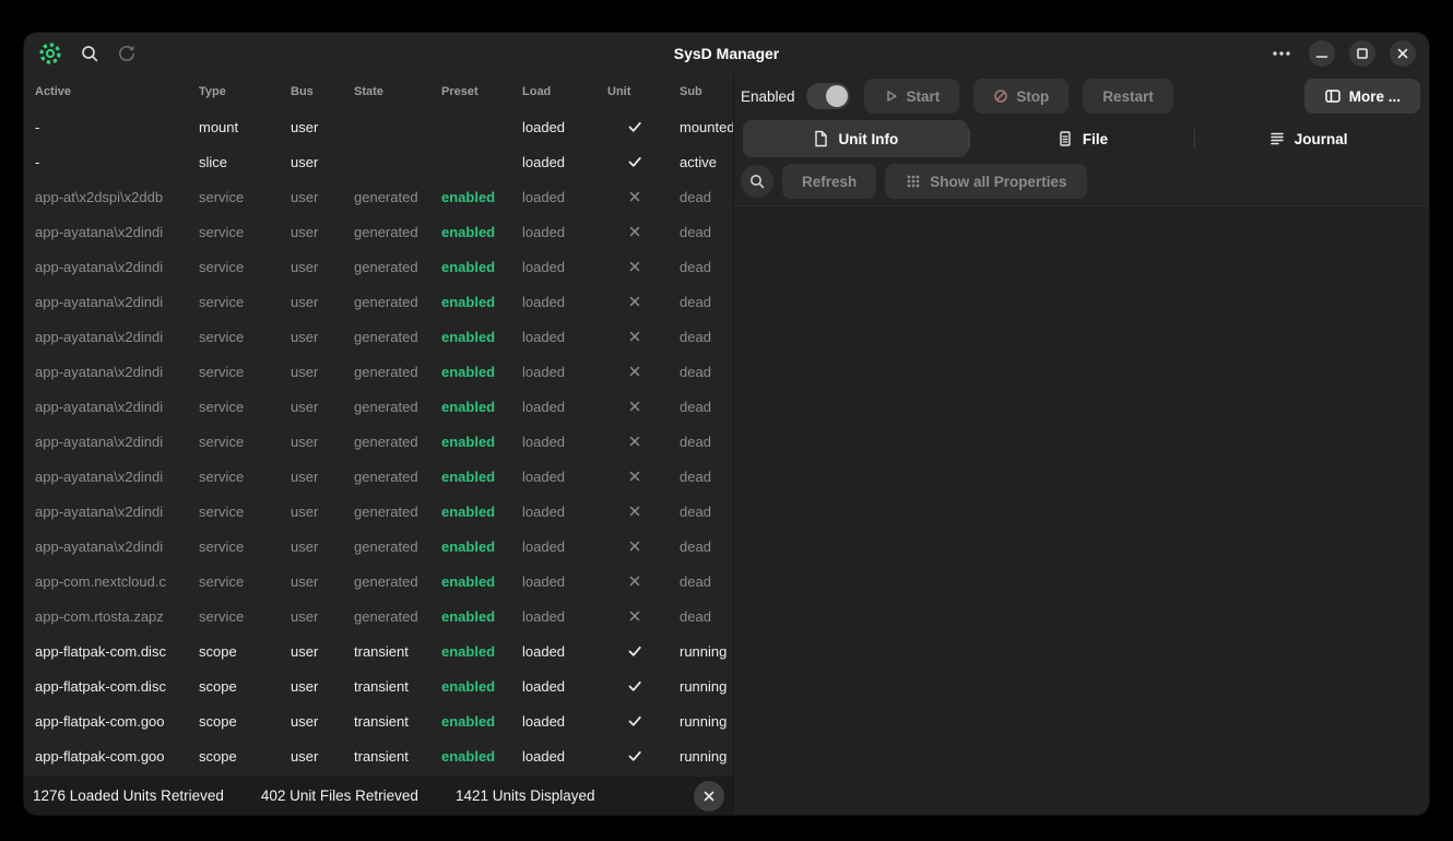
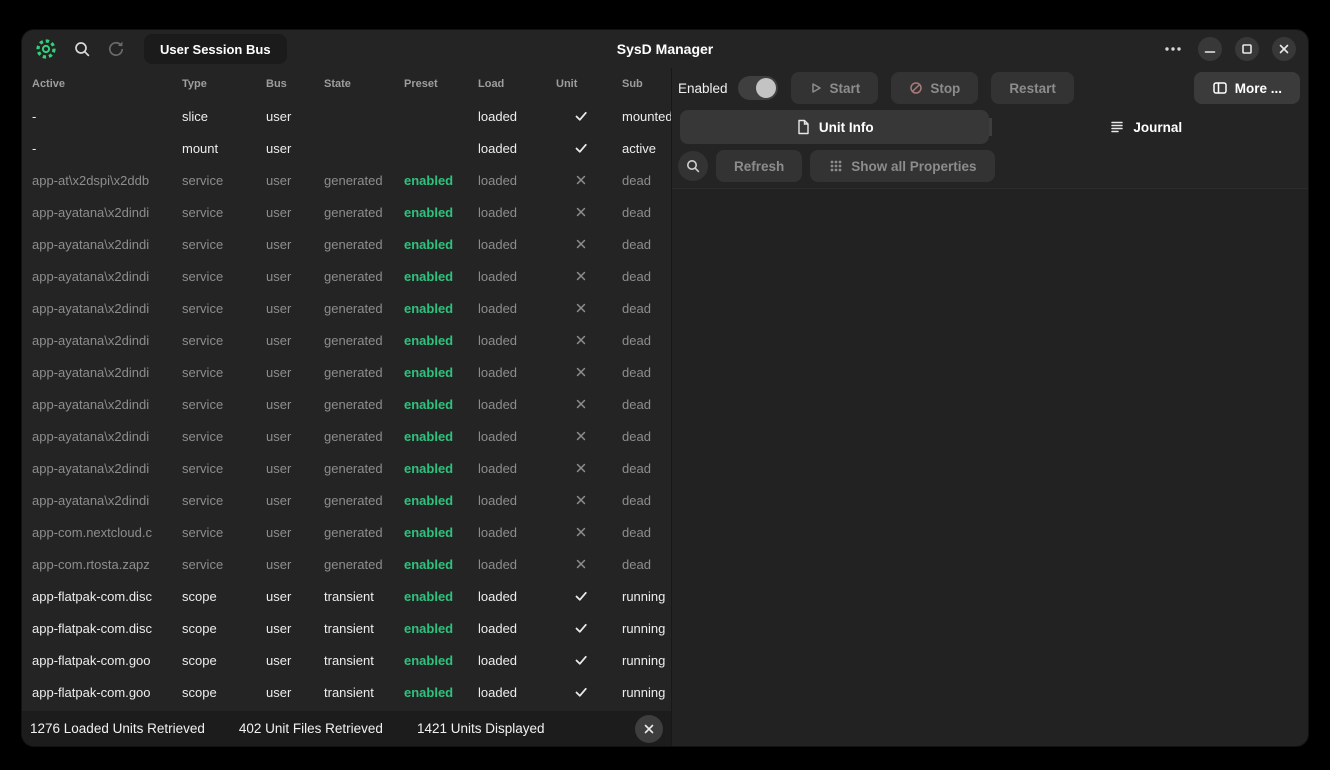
+ User Session Bus
  SysD Manager
  Active
  Type
  Bus
  State
  Preset
  Load
  Unit
  Sub
  -
- mount
+ slice
  user
  loaded
  mounted
  -
- slice
+ mount
  user
  loaded
  active
  app-at\x2dspi\x2ddb
  service
  user
  generated
  enabled
  loaded
  dead
  app-ayatana\x2dindi
  service
  user
  generated
  enabled
  loaded
  dead
  app-ayatana\x2dindi
  service
  user
  generated
  enabled
  loaded
  dead
  app-ayatana\x2dindi
  service
  user
  generated
  enabled
  loaded
  dead
  app-ayatana\x2dindi
  service
  user
  generated
  enabled
  loaded
  dead
  app-ayatana\x2dindi
  service
  user
  generated
  enabled
  loaded
  dead
  app-ayatana\x2dindi
  service
  user
  generated
  enabled
  loaded
  dead
  app-ayatana\x2dindi
  service
  user
  generated
  enabled
  loaded
  dead
  app-ayatana\x2dindi
  service
  user
  generated
  enabled
  loaded
  dead
  app-ayatana\x2dindi
  service
  user
  generated
  enabled
  loaded
  dead
  app-ayatana\x2dindi
  service
  user
  generated
  enabled
  loaded
  dead
  app-com.nextcloud.c
  service
  user
  generated
  enabled
  loaded
  dead
  app-com.rtosta.zapz
  service
  user
  generated
  enabled
  loaded
  dead
  app-flatpak-com.disc
  scope
  user
  transient
  enabled
  loaded
  running
  app-flatpak-com.disc
  scope
  user
  transient
  enabled
  loaded
  running
  app-flatpak-com.goo
  scope
  user
  transient
  enabled
  loaded
  running
  app-flatpak-com.goo
  scope
  user
  transient
  enabled
  loaded
  running
  1276 Loaded Units Retrieved
  402 Unit Files Retrieved
  1421 Units Displayed
  Enabled
  Start
  Stop
  Restart
  More ...
  Unit Info
- File
  Journal
  Refresh
  Show all Properties
